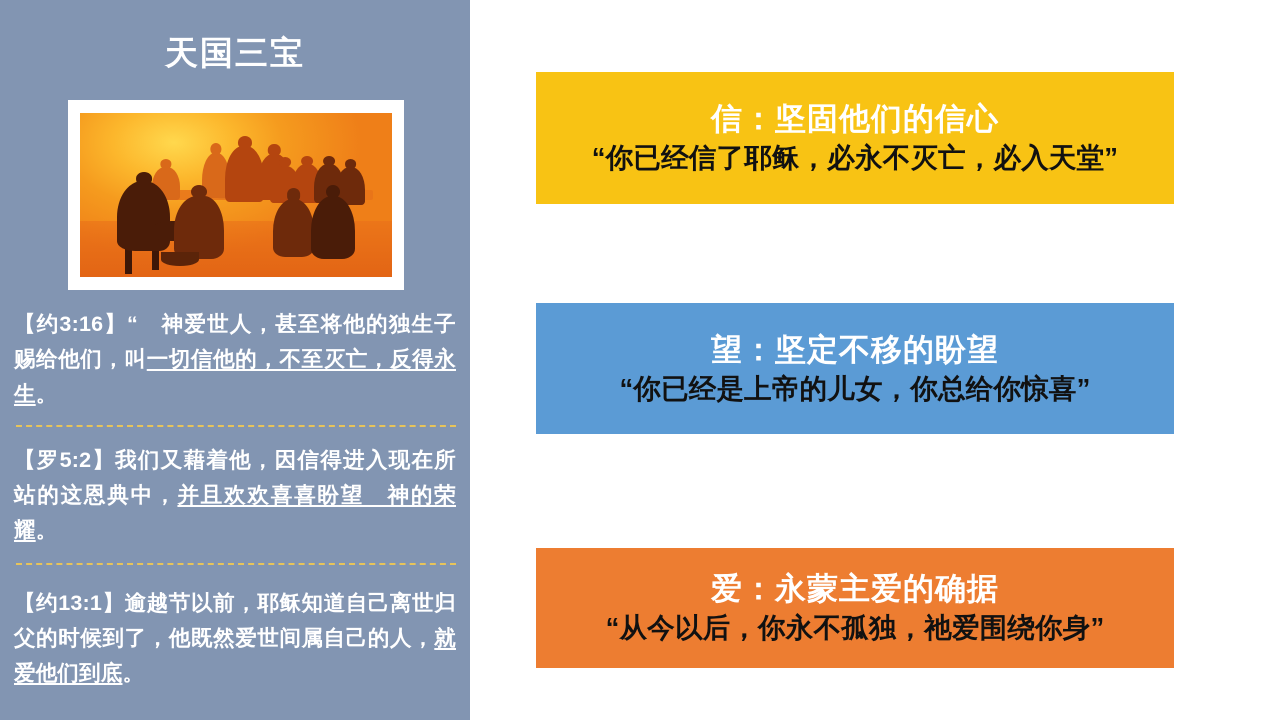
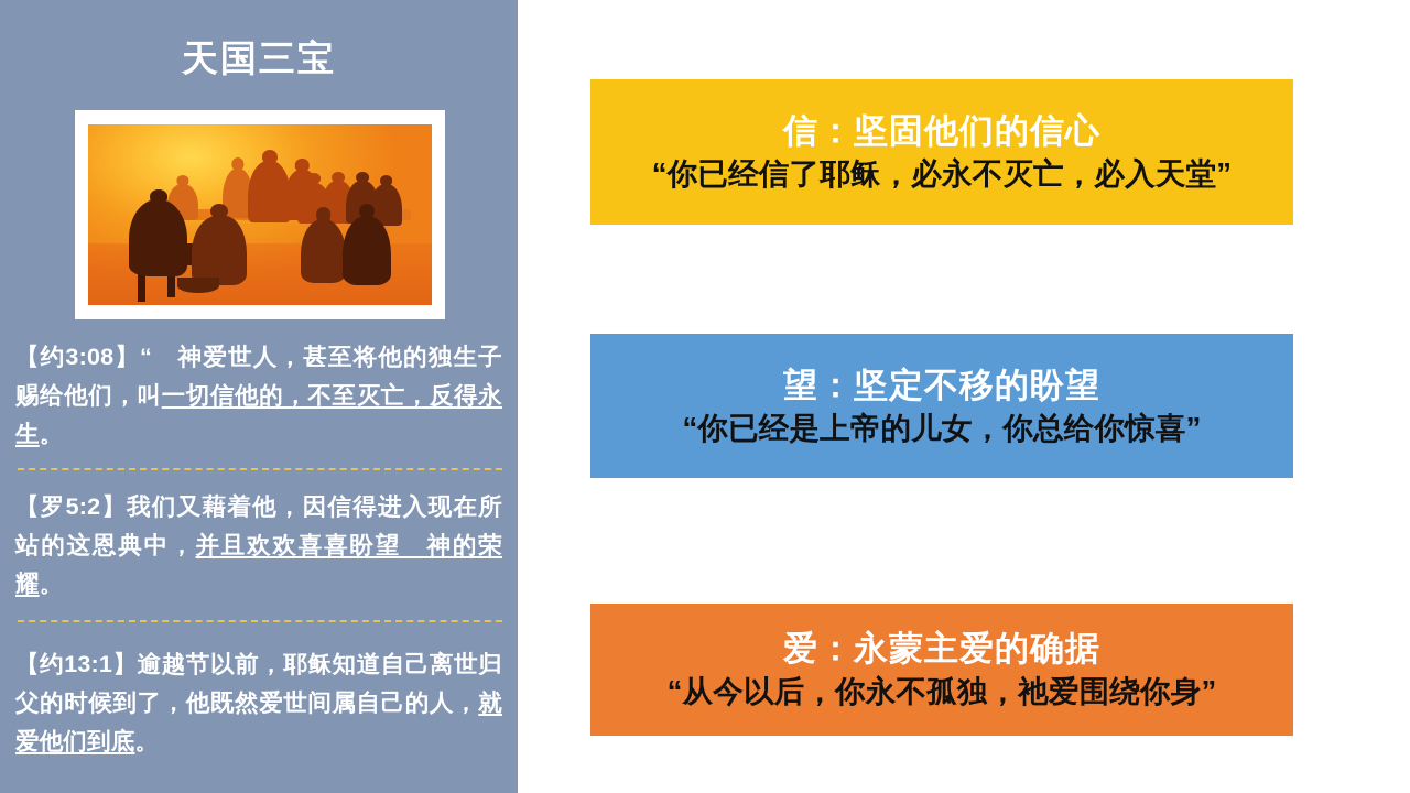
  天国三宝
- 【约3:16】“ 神爱世人，甚至将他的独生子赐给他们，叫一切信他的，不至灭亡，反得永生。
+ 【约3:08】“ 神爱世人，甚至将他的独生子赐给他们，叫一切信他的，不至灭亡，反得永生。
  【罗5:2】我们又藉着他，因信得进入现在所站的这恩典中，并且欢欢喜喜盼望 神的荣耀。
  【约13:1】逾越节以前，耶稣知道自己离世归父的时候到了，他既然爱世间属自己的人，就爱他们到底。
  信：坚固他们的信心
  “你已经信了耶稣，必永不灭亡，必入天堂”
  望：坚定不移的盼望
  “你已经是上帝的儿女，你总给你惊喜”
  爱：永蒙主爱的确据
  “从今以后，你永不孤独，祂爱围绕你身”
